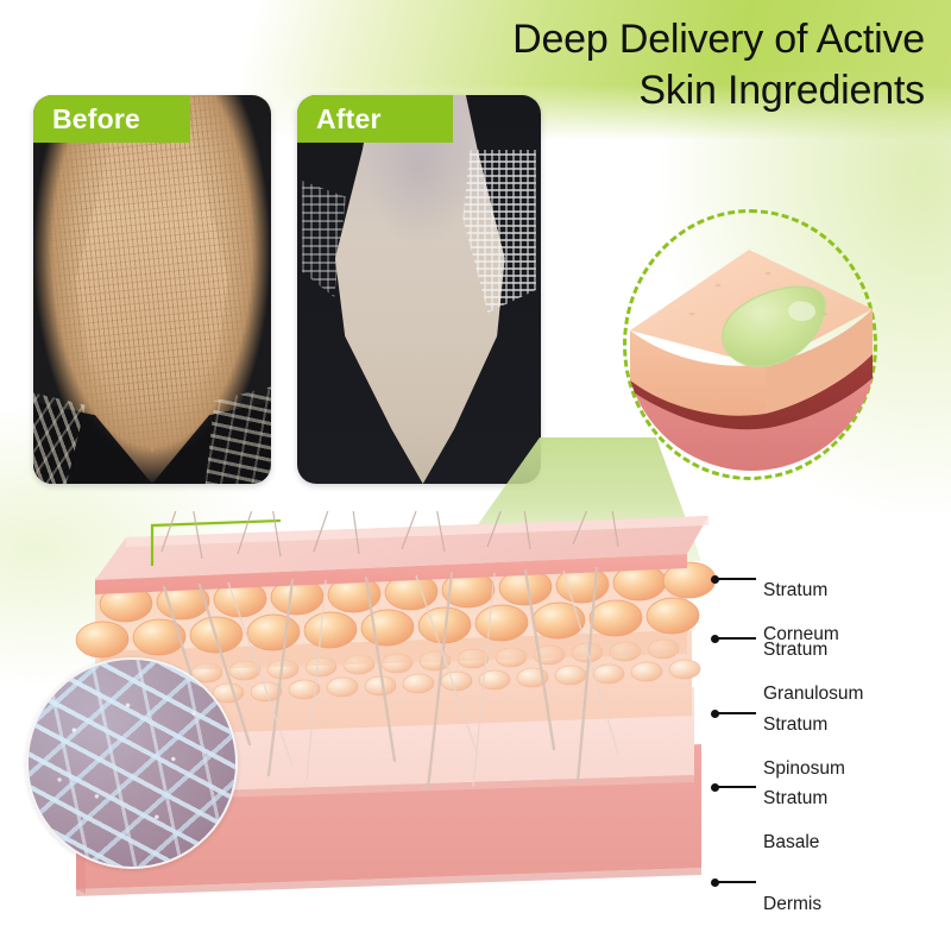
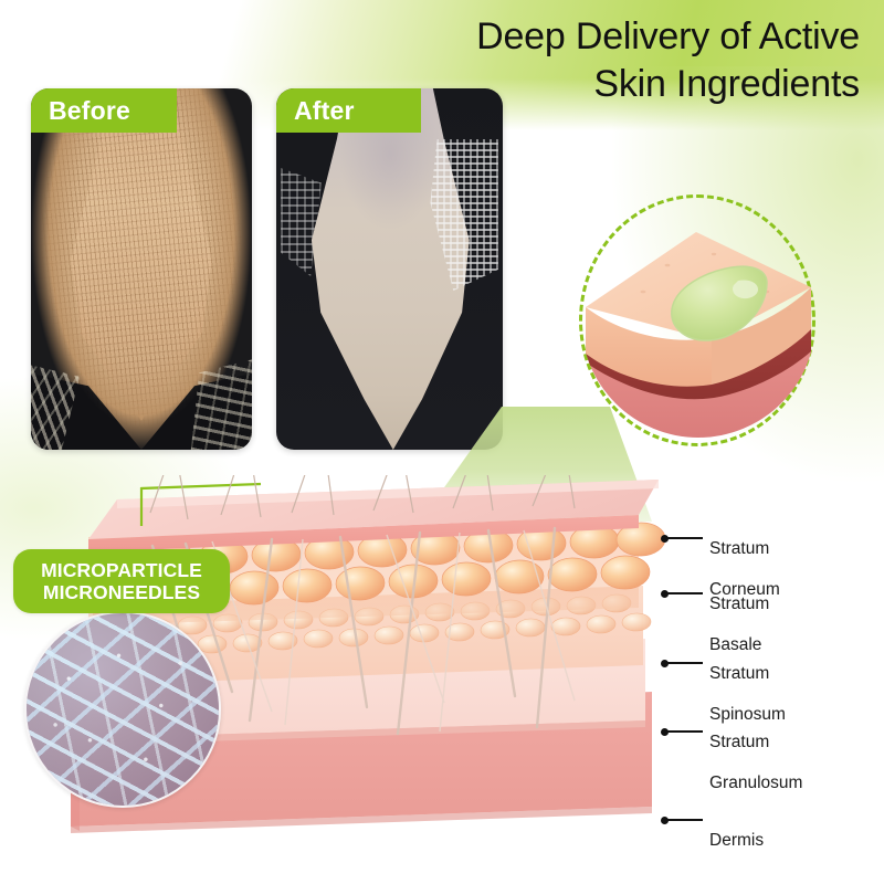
  Deep Delivery of Active
  Skin Ingredients
  Before
  After
+ MICROPARTICLE
+ MICRONEEDLES
  Stratum
  Corneum
  Stratum
- Granulosum
+ Basale
  Stratum
  Spinosum
  Stratum
- Basale
+ Granulosum
  Dermis
